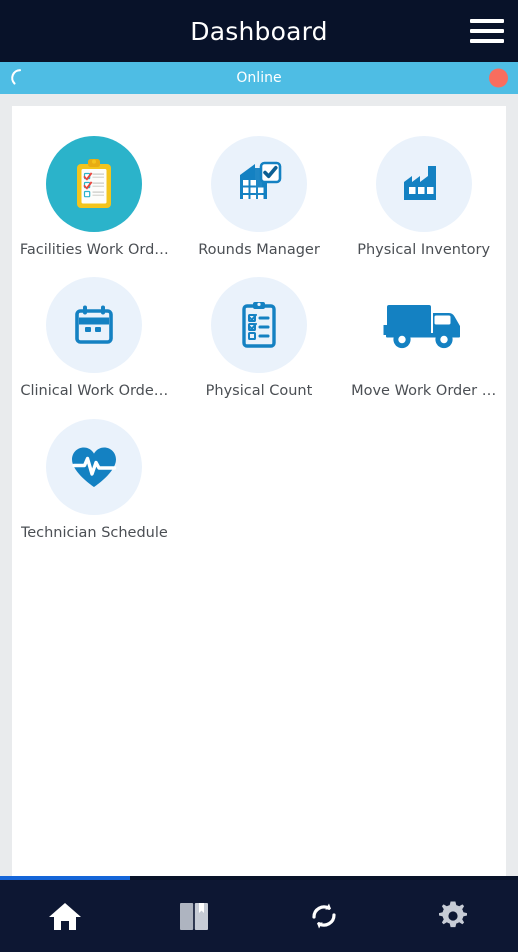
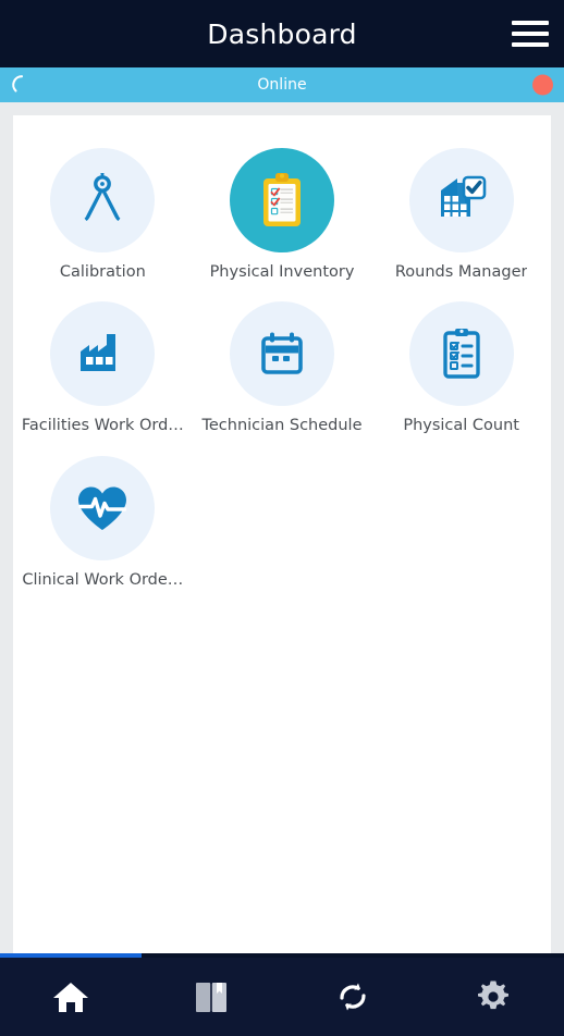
  Dashboard
  Online
+ Calibration
- Facilities Work Ord…
+ Physical Inventory
  Rounds Manager
- Physical Inventory
+ Facilities Work Ord…
- Clinical Work Orde…
+ Technician Schedule
  Physical Count
- Move Work Order …
- Technician Schedule
+ Clinical Work Orde…
